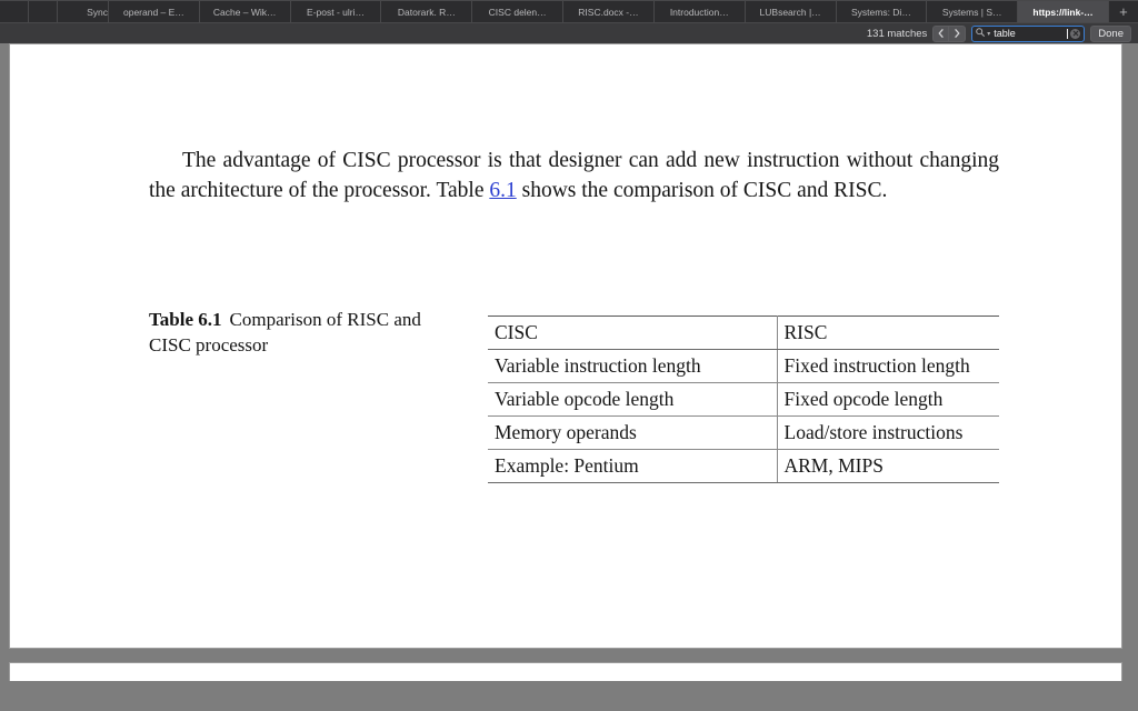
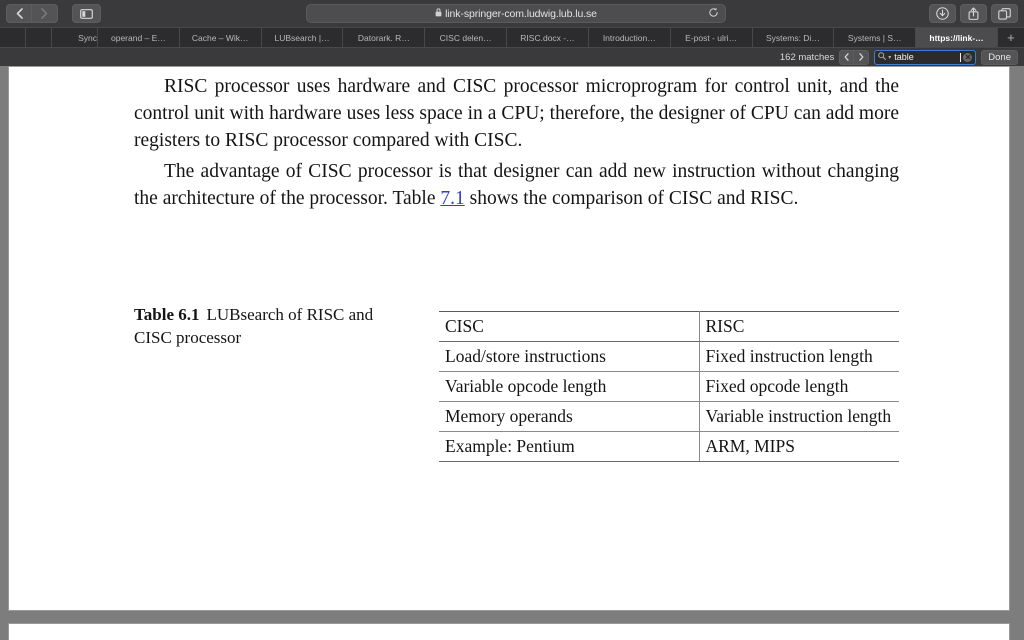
+ link-springer-com.ludwig.lub.lu.se
  Sync
  operand – E…
  Cache – Wik…
- E-post - ulri…
+ LUBsearch |…
  Datorark. R…
  CISC delen…
  RISC.docx -…
  Introduction…
- LUBsearch |…
+ E-post - ulri…
  Systems: Di…
  Systems | S…
  https://link-…
  +
- 131 matches
+ 162 matches
  table
  Done
+ RISC processor uses hardware and CISC processor microprogram for control unit, and the control unit with hardware uses less space in a CPU; therefore, the designer of CPU can add more registers to RISC processor compared with CISC.
- The advantage of CISC processor is that designer can add new instruction without changing the architecture of the processor. Table 6.1 shows the comparison of CISC and RISC.
+ The advantage of CISC processor is that designer can add new instruction without changing the architecture of the processor. Table 7.1 shows the comparison of CISC and RISC.
- Table 6.1 Comparison of RISC and CISC processor
+ Table 6.1 LUBsearch of RISC and CISC processor
  CISC	RISC
- Variable instruction length	Fixed instruction length
+ Load/store instructions	Fixed instruction length
  Variable opcode length	Fixed opcode length
- Memory operands	Load/store instructions
+ Memory operands	Variable instruction length
  Example: Pentium	ARM, MIPS
